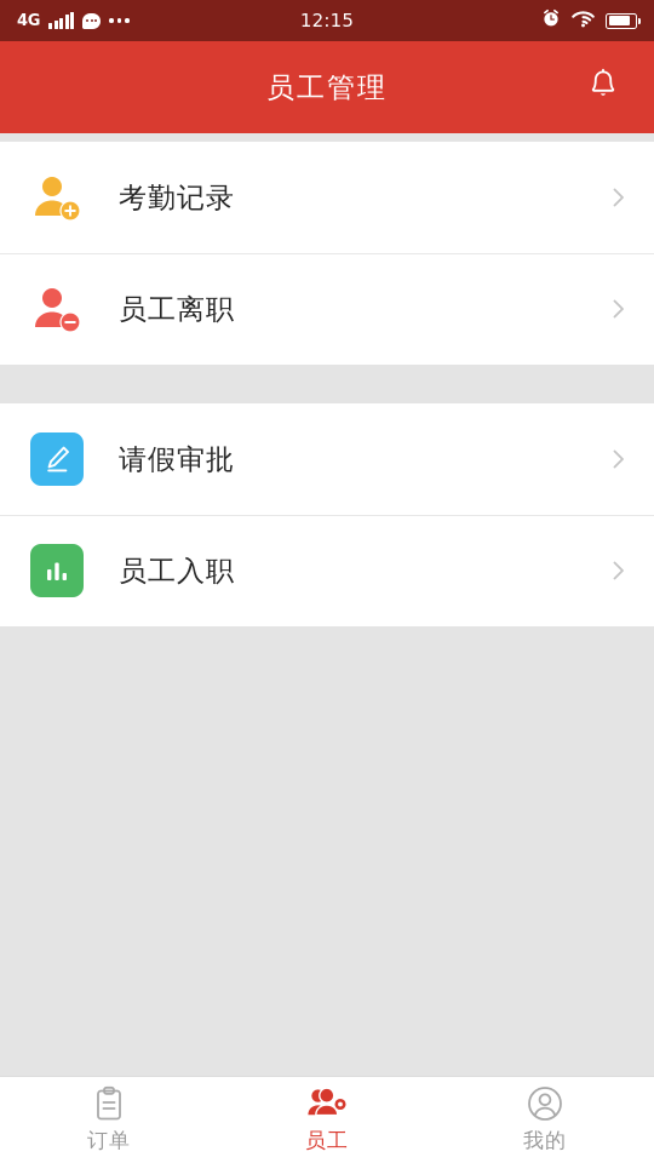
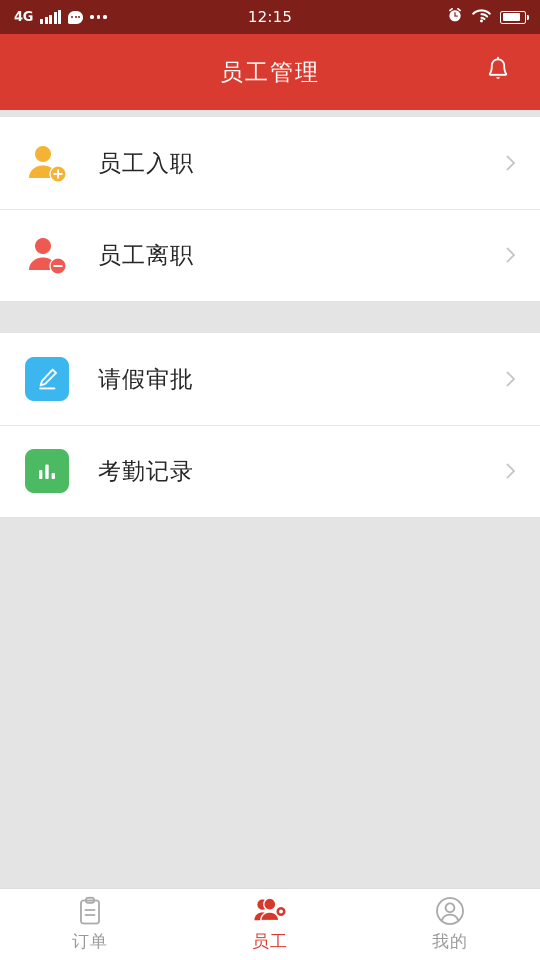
  4G
  12:15
  员工管理
- 考勤记录
+ 员工入职
  员工离职
  请假审批
- 员工入职
+ 考勤记录
  订单
  员工
  我的
